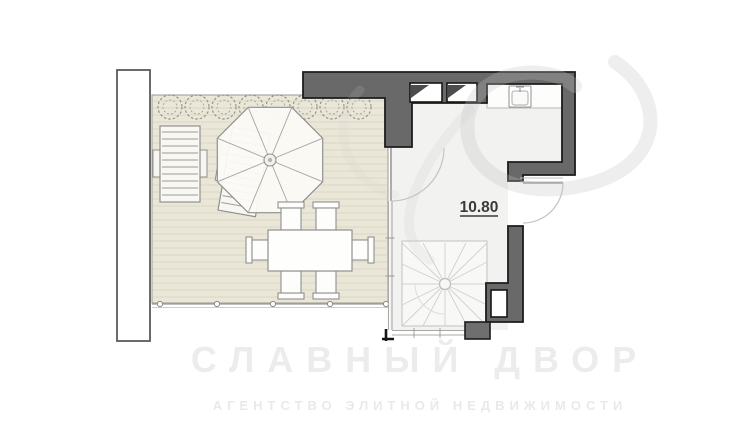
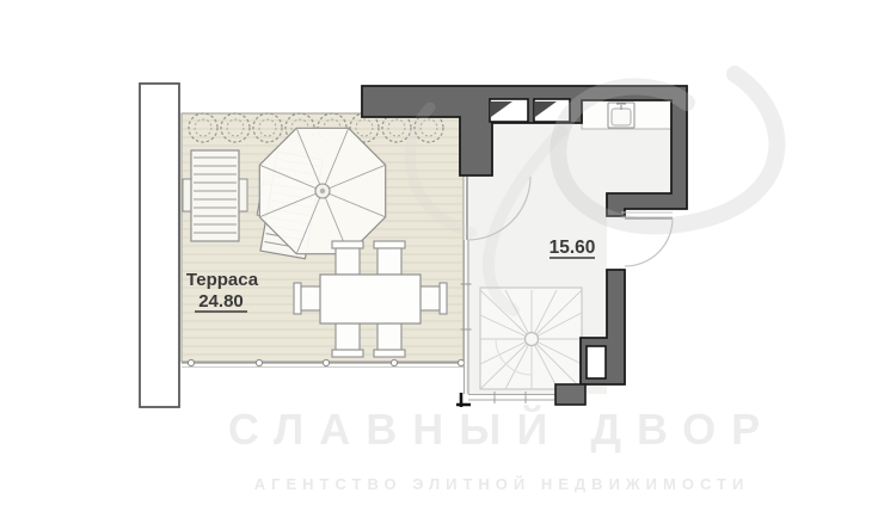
+ Терраса
+ 24.80
- 10.80
+ 15.60
  СЛАВНЫЙ ДВОР
